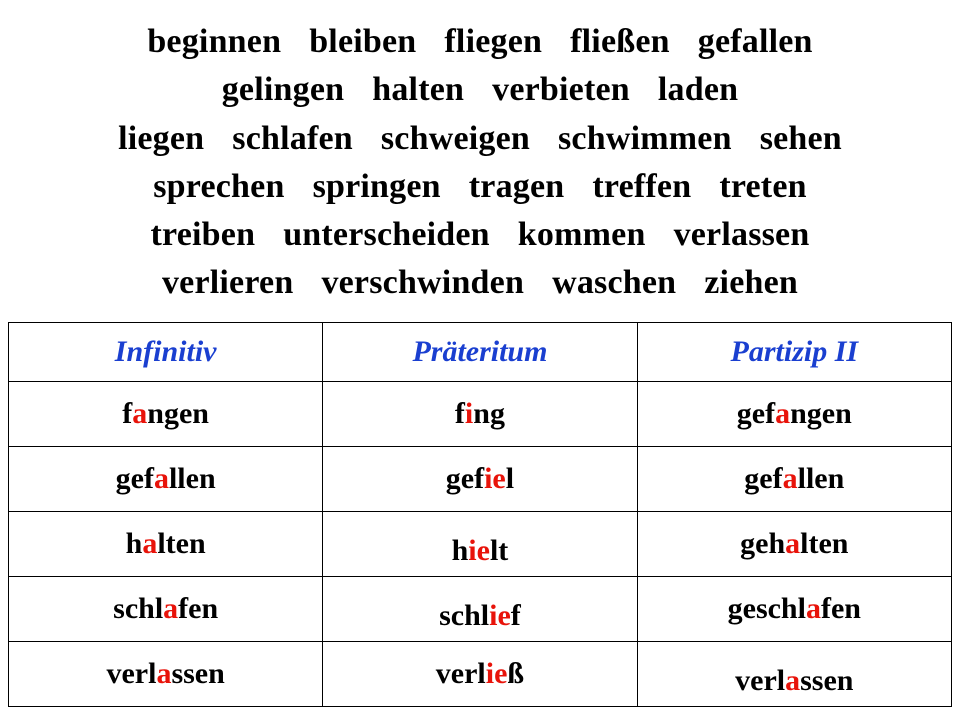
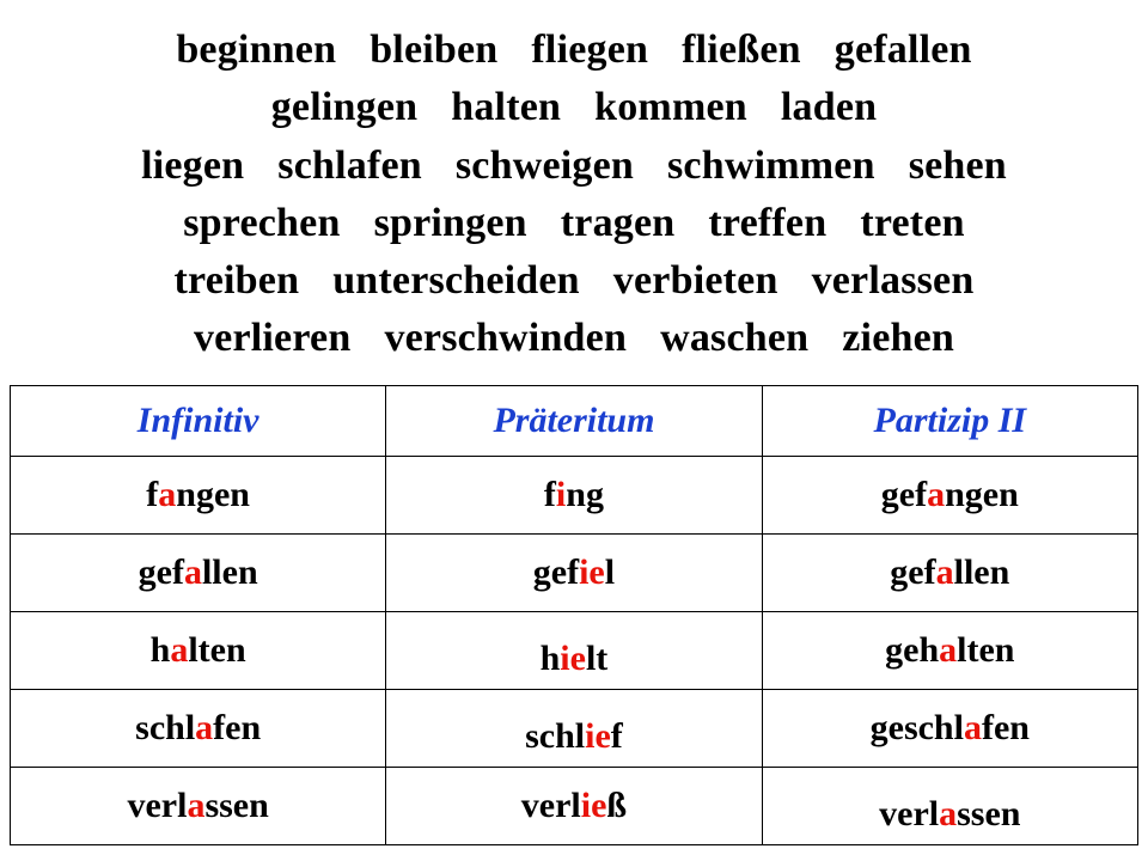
  beginnen bleiben fliegen fließen gefallen
- gelingen halten verbieten laden
+ gelingen halten kommen laden
  liegen schlafen schweigen schwimmen sehen
  sprechen springen tragen treffen treten
- treiben unterscheiden kommen verlassen
+ treiben unterscheiden verbieten verlassen
  verlieren verschwinden waschen ziehen
  Infinitiv	Präteritum	Partizip II
  fangen	fing	gefangen
  gefallen	gefiel	gefallen
  halten	hielt	gehalten
  schlafen	schlief	geschlafen
  verlassen	verließ	verlassen
